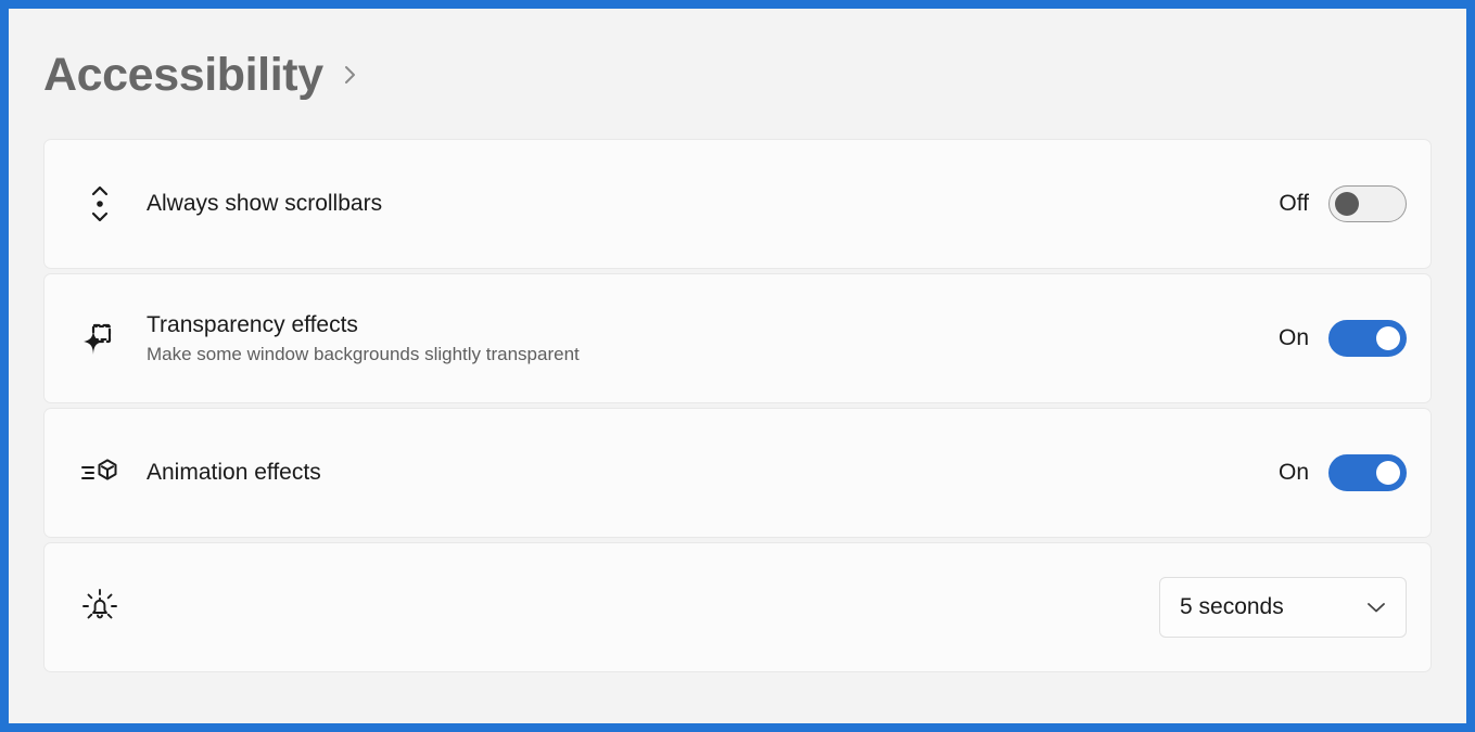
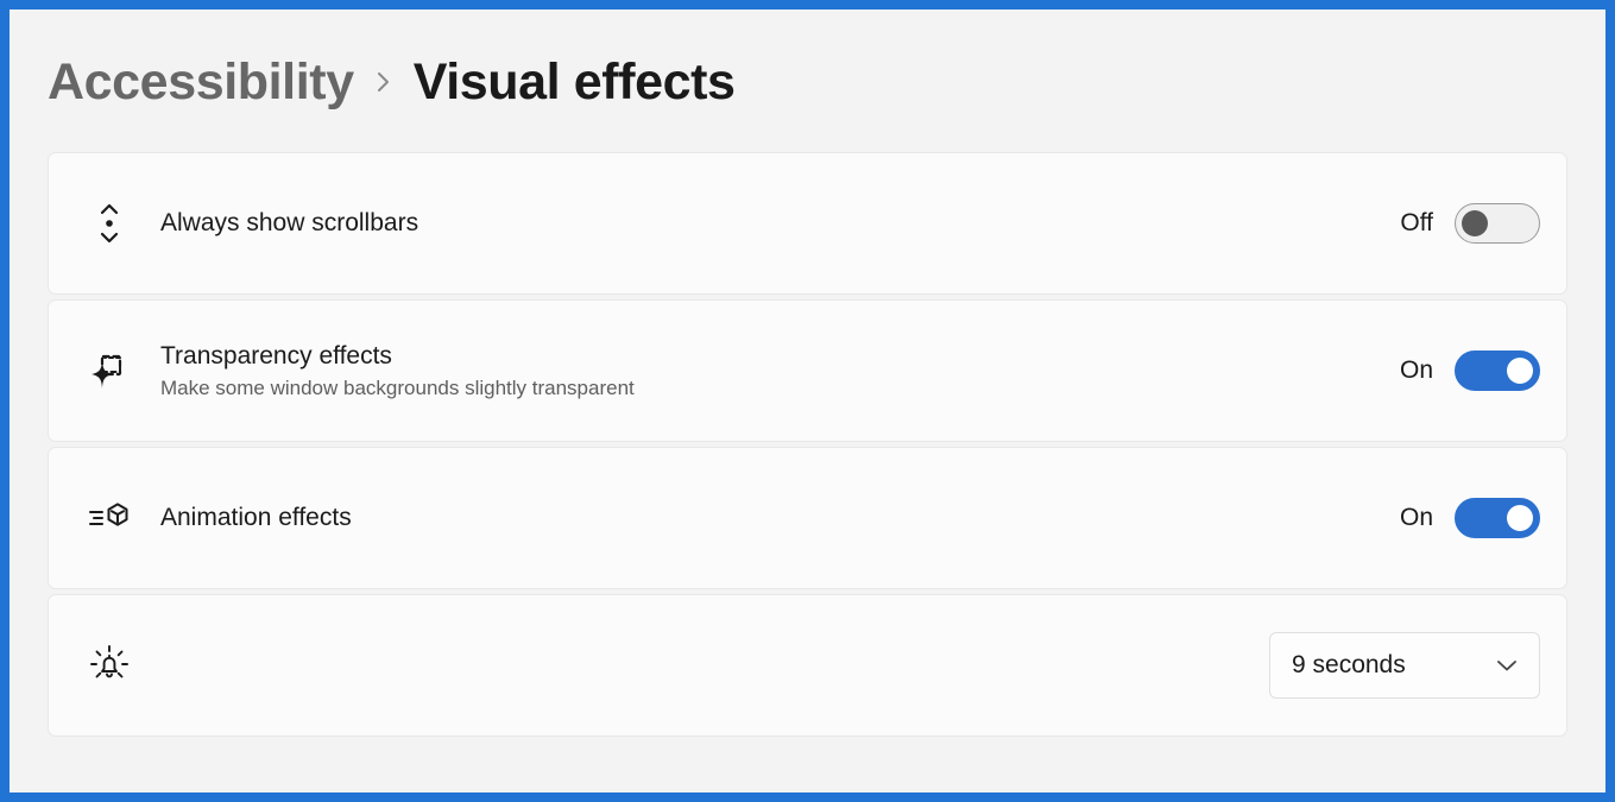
  Accessibility
+ Visual effects
  Always show scrollbars
  Off
  Transparency effects
  Make some window backgrounds slightly transparent
  On
  Animation effects
  On
- 5 seconds
+ 9 seconds
